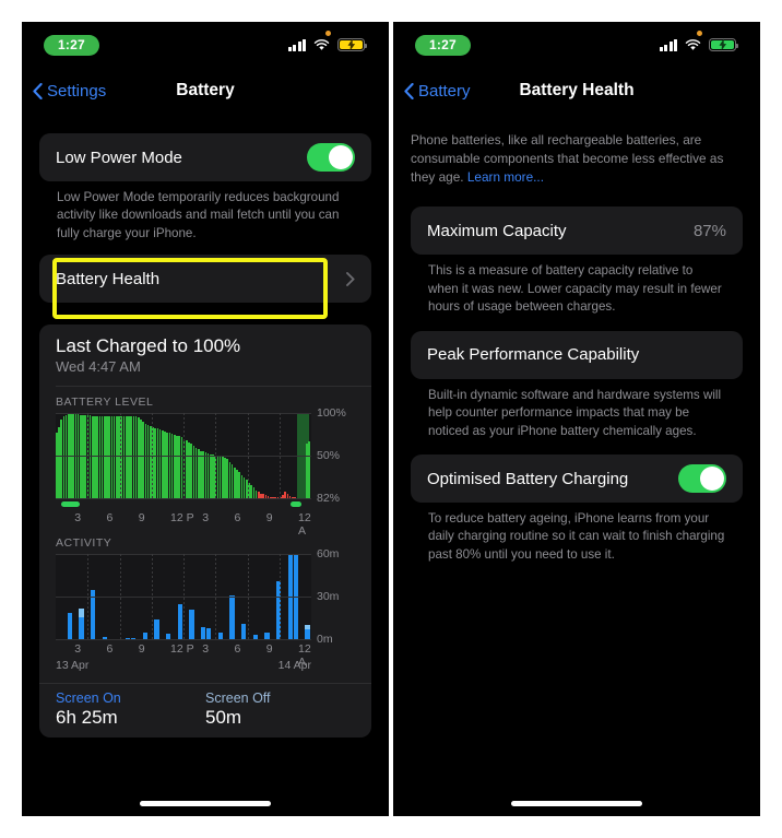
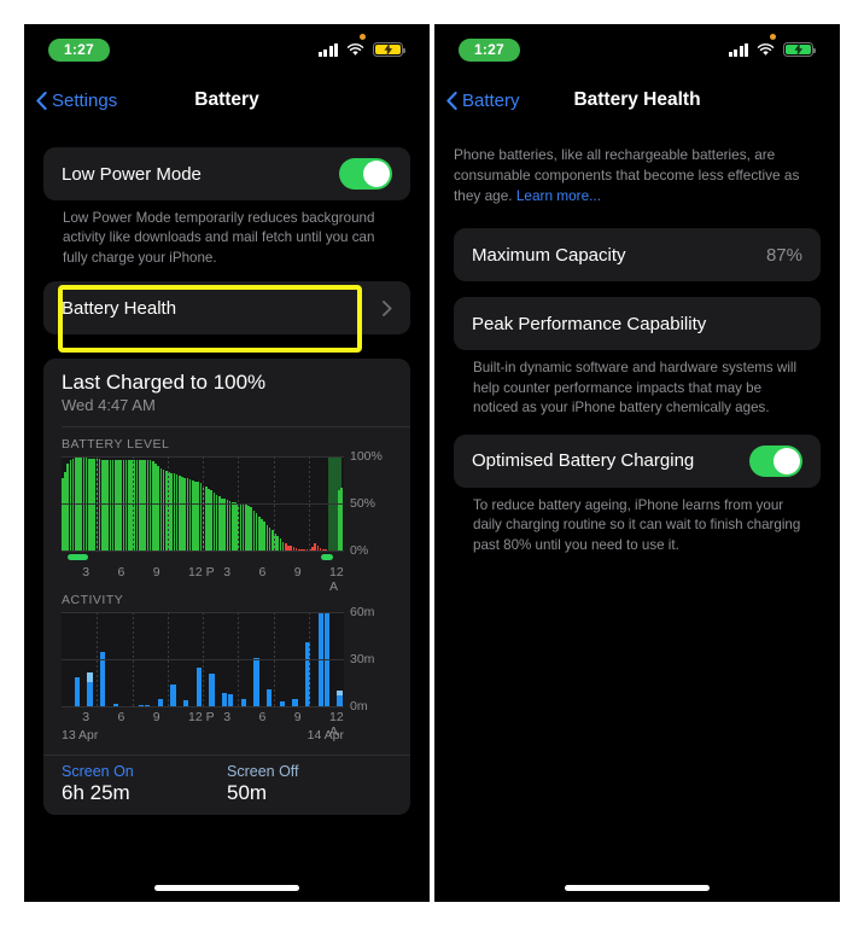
  1:27
  Settings
  Battery
  Low Power Mode
  Low Power Mode temporarily reduces background activity like downloads and mail fetch until you can fully charge your iPhone.
  Battery Health
  Last Charged to 100%
  Wed 4:47 AM
  BATTERY LEVEL
- 82%
+ 0%
  50%
  100%
  3
  6
  9
  12 P
  3
  6
  9
  12 A
  ACTIVITY
  0m
  30m
  60m
  3
  6
  9
  12 P
  3
  6
  9
  12 A
  13 Apr
  14 Apr
  Screen On
  6h 25m
  Screen Off
  50m
  1:27
  Battery
  Battery Health
  Phone batteries, like all rechargeable batteries, are consumable components that become less effective as they age. Learn more...
  Maximum Capacity
  87%
- This is a measure of battery capacity relative to when it was new. Lower capacity may result in fewer hours of usage between charges.
  Peak Performance Capability
  Built-in dynamic software and hardware systems will help counter performance impacts that may be noticed as your iPhone battery chemically ages.
  Optimised Battery Charging
  To reduce battery ageing, iPhone learns from your daily charging routine so it can wait to finish charging past 80% until you need to use it.
